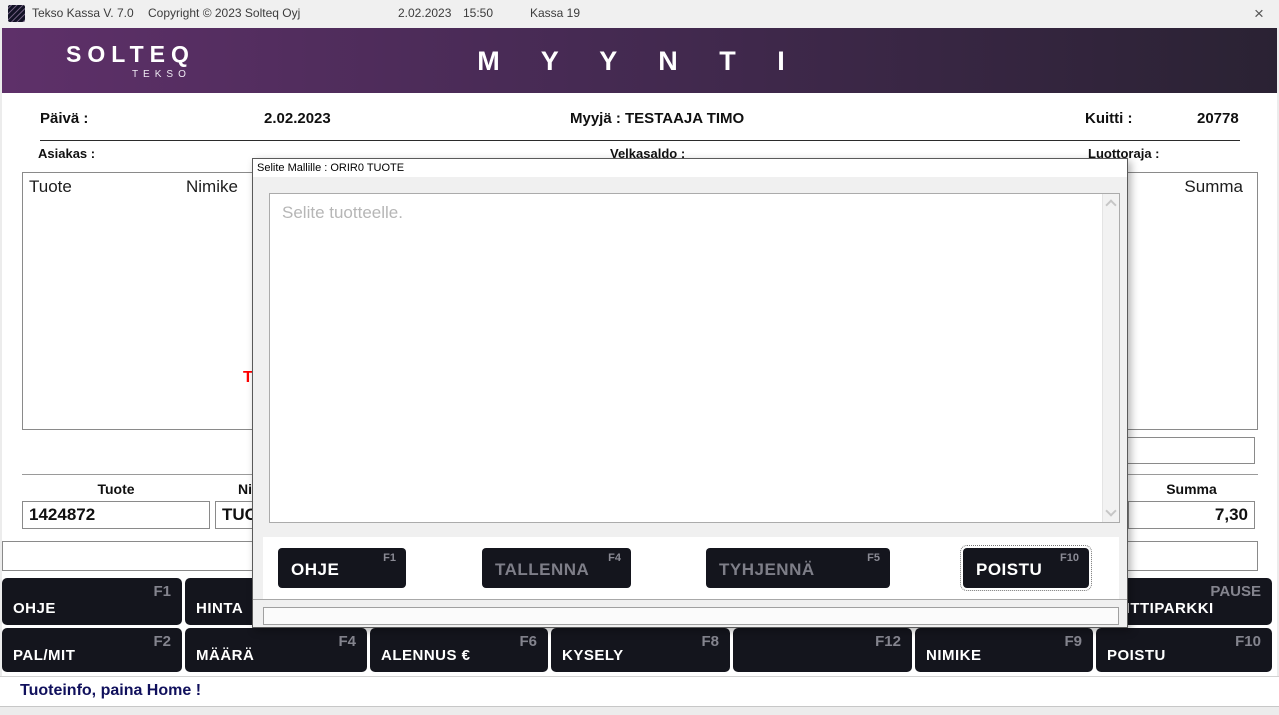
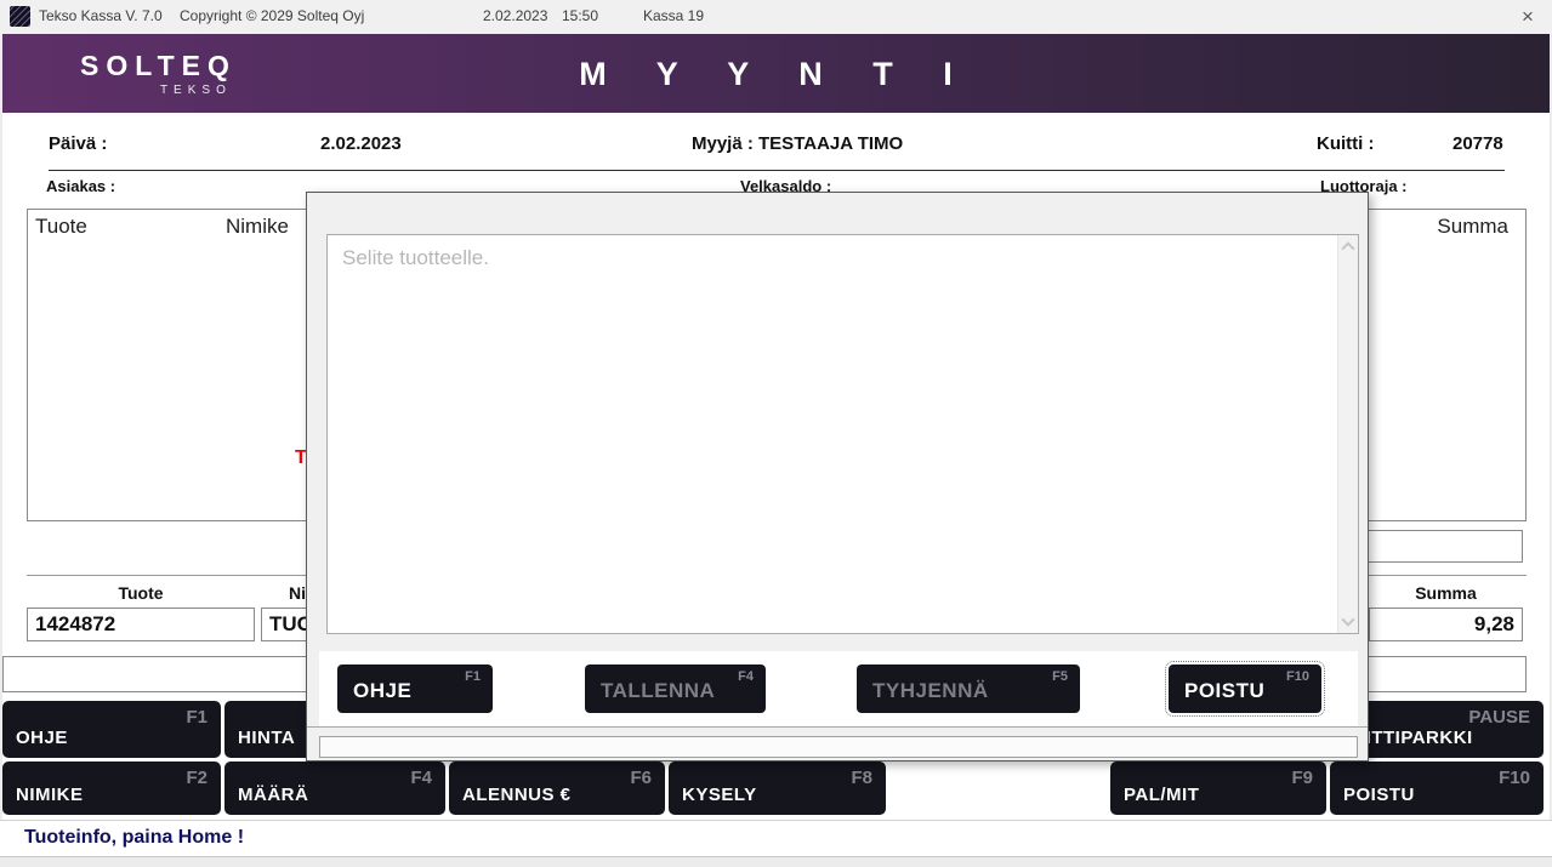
  Tekso Kassa V. 7.0
- Copyright © 2023 Solteq Oyj
+ Copyright © 2029 Solteq Oyj
  2.02.2023
  15:50
  Kassa 19
  ×
  SOLTEQ
  TEKSO
  M Y Y N T I
  Päivä :
  2.02.2023
  Myyjä : TESTAAJA TIMO
  Kuitti :
  20778
  Asiakas :
  Velkasaldo :
  Luottoraja :
  Tuote
  Nimike
  Summa
  Tuote
  1424872
  Summa
- 7,30
+ 9,28
  F1
  OHJE
  HINTA
  PAUSE
  ITTIPARKKI
  F2
- PAL/MIT
+ NIMIKE
  F4
  MÄÄRÄ
  F6
  ALENNUS €
  F8
  KYSELY
- F12
  F9
- NIMIKE
+ PAL/MIT
  F10
  POISTU
  Tuoteinfo, paina Home !
- Selite Mallille : ORIR0 TUOTE
  Selite tuotteelle.
  F1
  OHJE
  F4
  TALLENNA
  F5
  TYHJENNÄ
  F10
  POISTU
